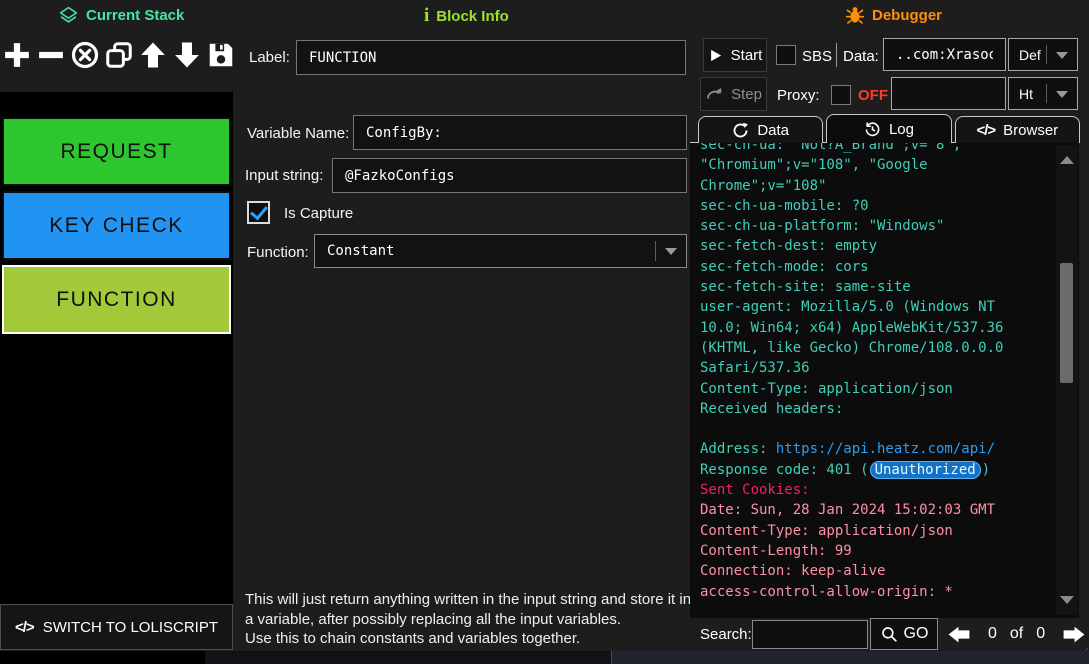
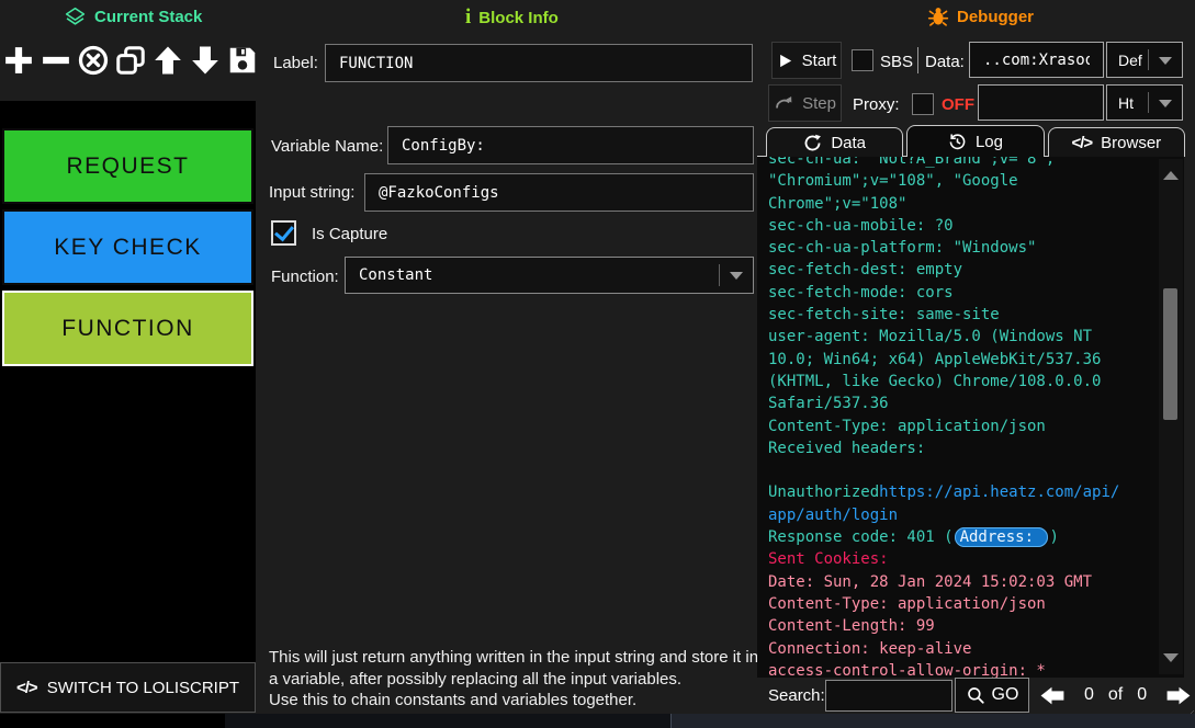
  Current Stack
  i
  Block Info
  Debugger
  REQUEST
  KEY CHECK
  FUNCTION
  </>
  SWITCH TO LOLISCRIPT
  Label:
  FUNCTION
  Variable Name:
  ConfigBy:
  Input string:
  @FazkoConfigs
  Is Capture
  Function:
  Constant
  This will just return anything written in the input string and store it in a variable, after possibly replacing all the input variables.
  Use this to chain constants and variables together.
  Start
  SBS
  Data:
  ..com:Xrasoo
  Def
  Step
  Proxy:
  OFF
  Ht
  Data
  Log
  </>
  Browser
  sec-ch-ua: "Not?A_Brand";v="8",
  "Chromium";v="108", "Google
  Chrome";v="108"
  sec-ch-ua-mobile: ?0
  sec-ch-ua-platform: "Windows"
  sec-fetch-dest: empty
  sec-fetch-mode: cors
  sec-fetch-site: same-site
  user-agent: Mozilla/5.0 (Windows NT
  10.0; Win64; x64) AppleWebKit/537.36
  (KHTML, like Gecko) Chrome/108.0.0.0
  Safari/537.36
  Content-Type: application/json
  Received headers:
- Address: https://api.heatz.com/api/
+ Unauthorizedhttps://api.heatz.com/api/
+ app/auth/login
- Response code: 401 ( Unauthorized )
+ Response code: 401 ( Address: )
  Sent Cookies:
  Date: Sun, 28 Jan 2024 15:02:03 GMT
  Content-Type: application/json
  Content-Length: 99
  Connection: keep-alive
  access-control-allow-origin: *
  Search:
  GO
  0
  of
  0
